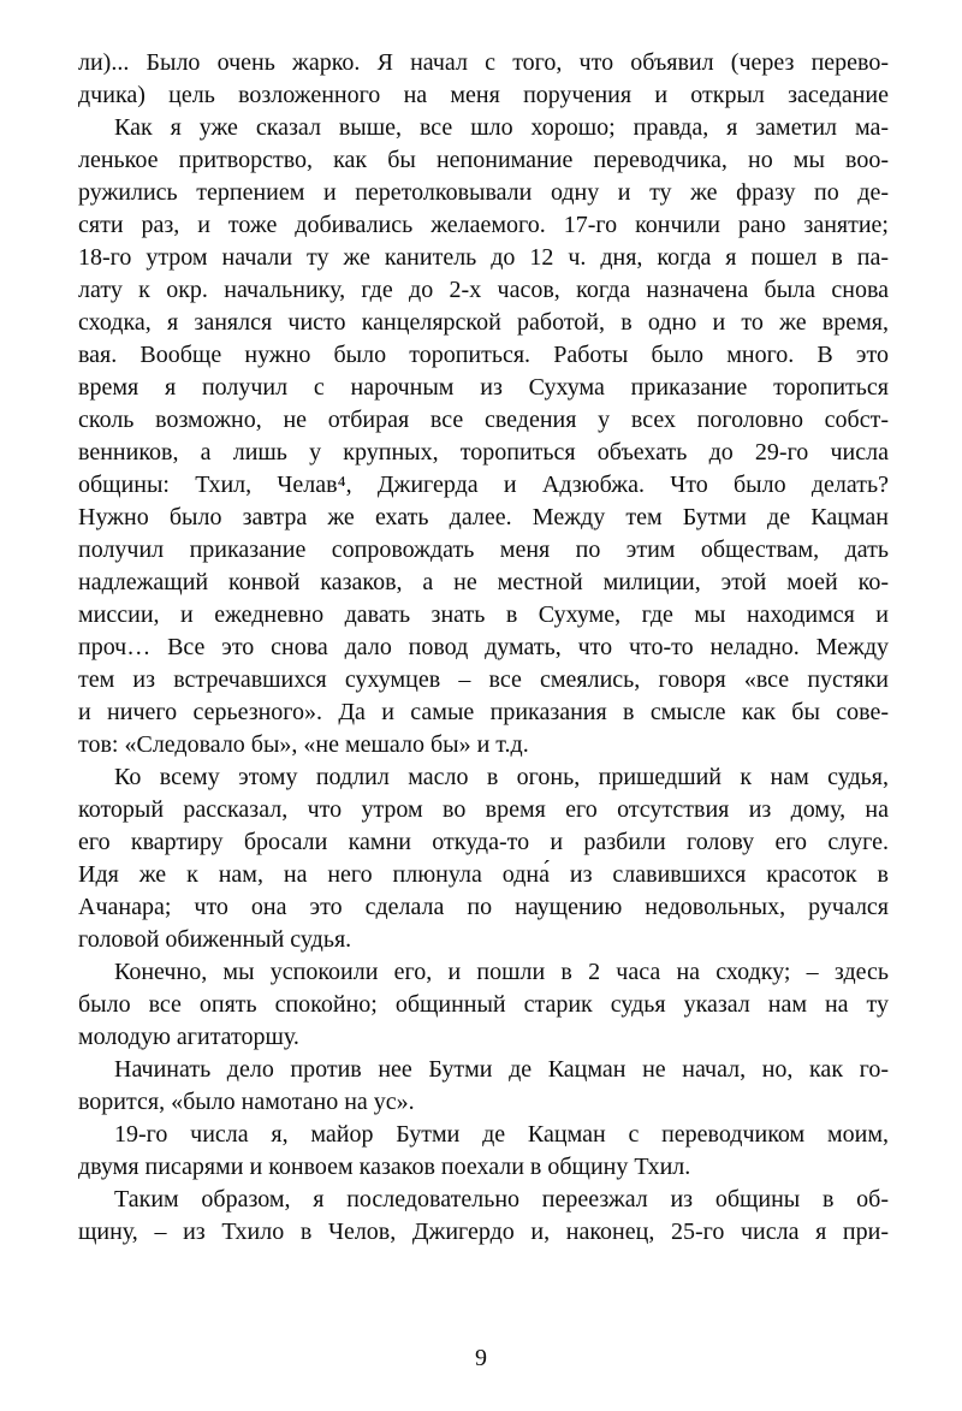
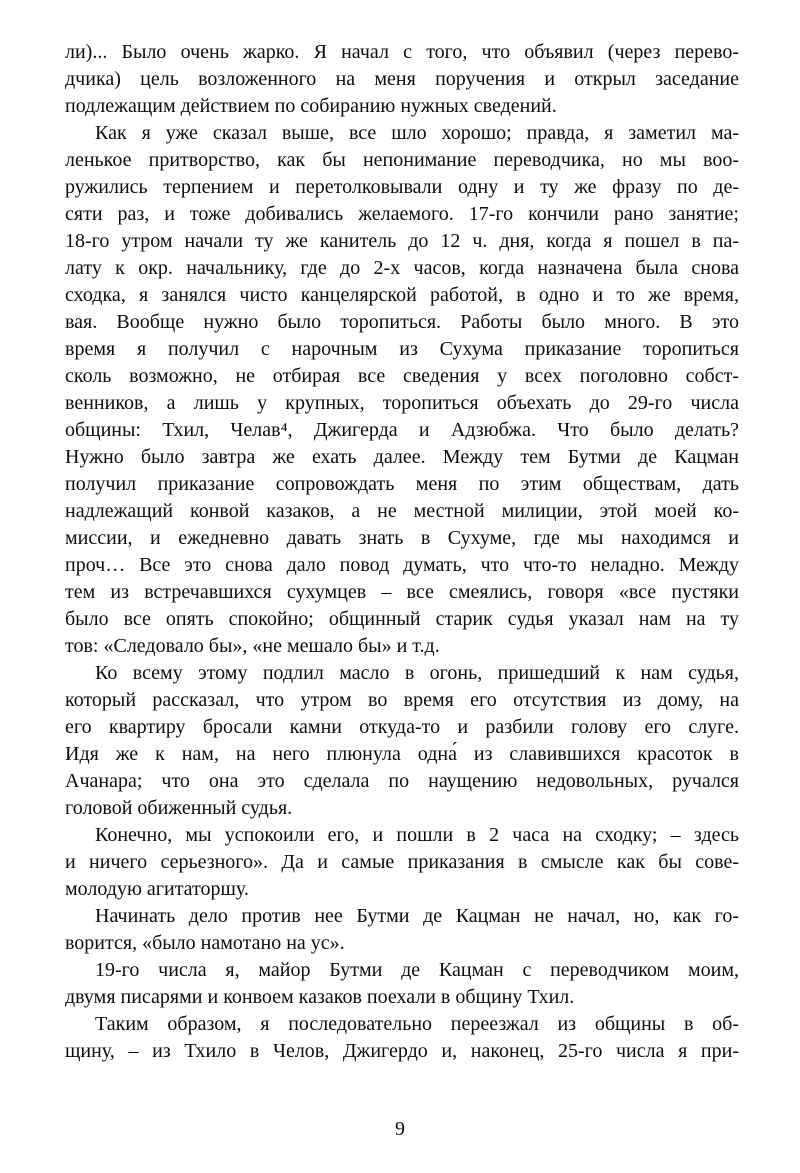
  ли)... Было очень жарко. Я начал с того, что объявил (через перево-
  дчика) цель возложенного на меня поручения и открыл заседание
+ подлежащим действием по собиранию нужных сведений.
  Как я уже сказал выше, все шло хорошо; правда, я заметил ма-
  ленькое притворство, как бы непонимание переводчика, но мы воо-
  ружились терпением и перетолковывали одну и ту же фразу по де-
  сяти раз, и тоже добивались желаемого. 17-го кончили рано занятие;
  18-го утром начали ту же канитель до 12 ч. дня, когда я пошел в па-
  лату к окр. начальнику, где до 2-х часов, когда назначена была снова
  сходка, я занялся чисто канцелярской работой, в одно и то же время,
  вая. Вообще нужно было торопиться. Работы было много. В это
  время я получил с нарочным из Сухума приказание торопиться
  сколь возможно, не отбирая все сведения у всех поголовно собст-
  венников, а лишь у крупных, торопиться объехать до 29-го числа
  общины: Тхил, Челав⁴, Джигерда и Адзюбжа. Что было делать?
  Нужно было завтра же ехать далее. Между тем Бутми де Кацман
  получил приказание сопровождать меня по этим обществам, дать
  надлежащий конвой казаков, а не местной милиции, этой моей ко-
  миссии, и ежедневно давать знать в Сухуме, где мы находимся и
  проч… Все это снова дало повод думать, что что-то неладно. Между
  тем из встречавшихся сухумцев – все смеялись, говоря «все пустяки
- и ничего серьезного». Да и самые приказания в смысле как бы сове-
+ было все опять спокойно; общинный старик судья указал нам на ту
  тов: «Следовало бы», «не мешало бы» и т.д.
  Ко всему этому подлил масло в огонь, пришедший к нам судья,
  который рассказал, что утром во время его отсутствия из дому, на
  его квартиру бросали камни откуда-то и разбили голову его слуге.
  Идя же к нам, на него плюнула одна́ из славившихся красоток в
  Ачанара; что она это сделала по наущению недовольных, ручался
  головой обиженный судья.
  Конечно, мы успокоили его, и пошли в 2 часа на сходку; – здесь
- было все опять спокойно; общинный старик судья указал нам на ту
+ и ничего серьезного». Да и самые приказания в смысле как бы сове-
  молодую агитаторшу.
  Начинать дело против нее Бутми де Кацман не начал, но, как го-
  ворится, «было намотано на ус».
  19-го числа я, майор Бутми де Кацман с переводчиком моим,
  двумя писарями и конвоем казаков поехали в общину Тхил.
  Таким образом, я последовательно переезжал из общины в об-
  щину, – из Тхило в Челов, Джигердо и, наконец, 25-го числа я при-
  9
